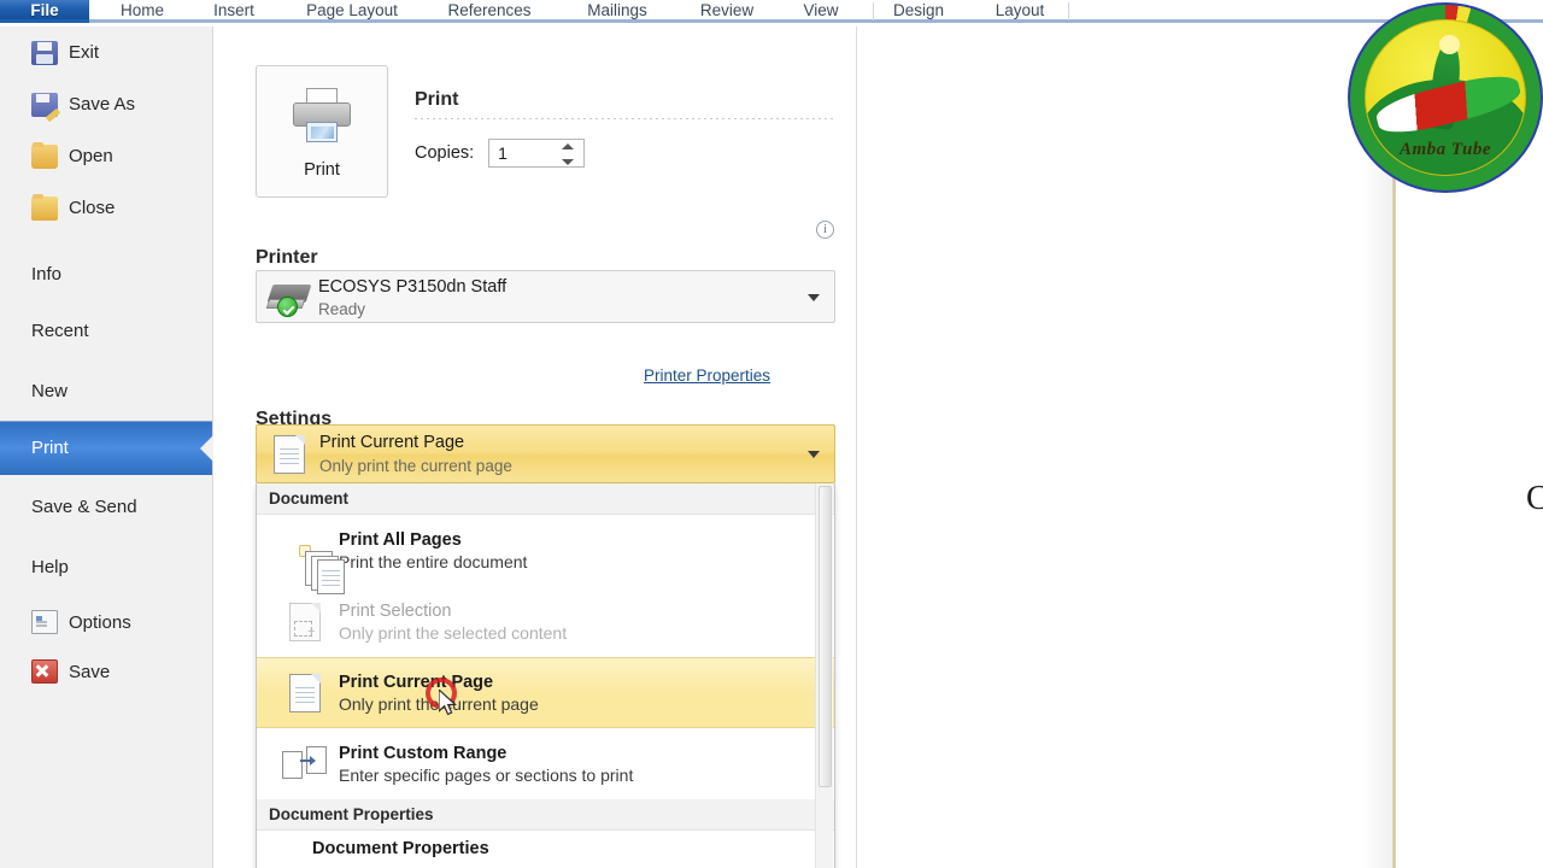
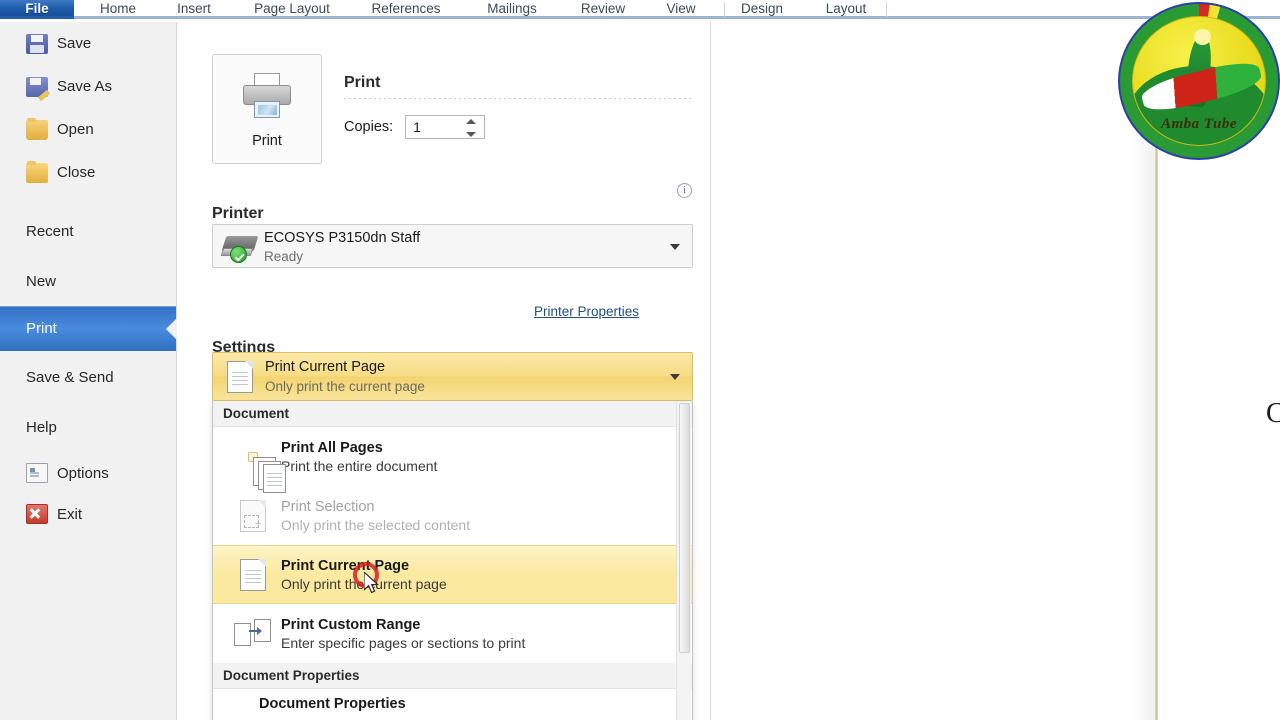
  File
  Home
  Insert
  Page Layout
  References
  Mailings
  Review
  View
  Design
  Layout
- Exit
+ Save
  Save As
  Open
  Close
- Info
  Recent
  New
  Print
  Save & Send
  Help
  Options
- Save
+ Exit
  Print
  Print
  Copies:
  1
  Printer
  i
  ECOSYS P3150dn Staff
  Ready
  Printer Properties
  Settings
  Print Current Page
  Only print the current page
  Document
  Print All Pages
  rint the entire document
  +
  Print Selection
  Only print the selected content
  Print Current Page
  Only print theurrent page
  Print Custom Range
  Enter specific pages or sections to print
  Document Properties
  Document Properties
  C
  Amba Tube
